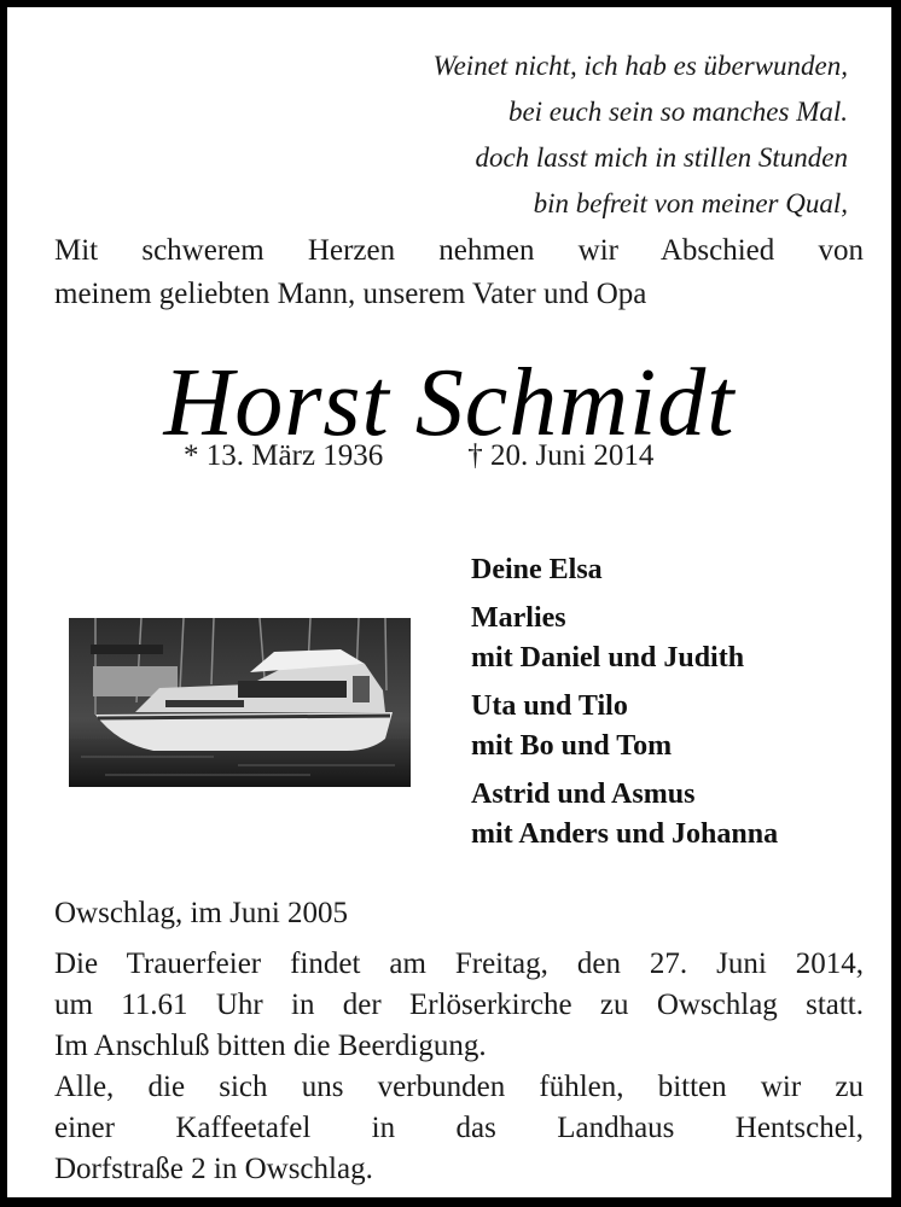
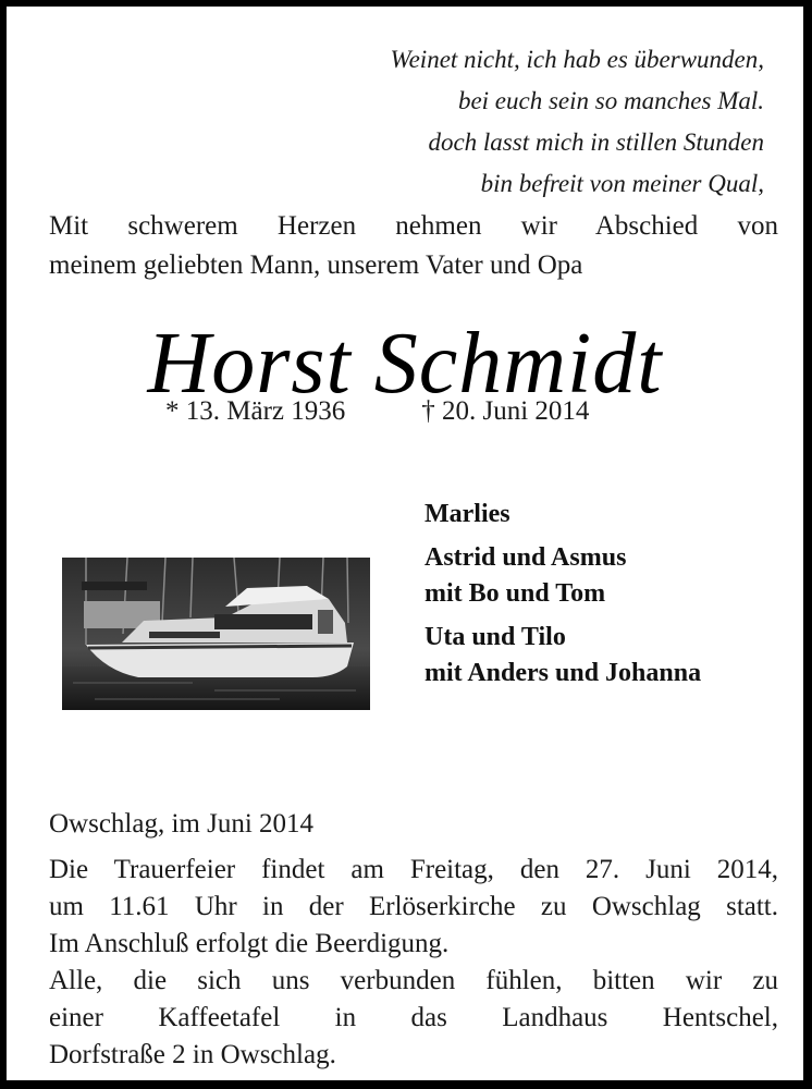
  Weinet nicht, ich hab es überwunden,
  bei euch sein so manches Mal.
  doch lasst mich in stillen Stunden
  bin befreit von meiner Qual,
  Mit schwerem Herzen nehmen wir Abschied von
  meinem geliebten Mann, unserem Vater und Opa
  Horst Schmidt
  * 13. März 1936
  † 20. Juni 2014
- Deine Elsa
  Marlies
- mit Daniel und Judith
- Uta und Tilo
+ Astrid und Asmus
  mit Bo und Tom
- Astrid und Asmus
+ Uta und Tilo
  mit Anders und Johanna
- Owschlag, im Juni 2005
+ Owschlag, im Juni 2014
  Die Trauerfeier findet am Freitag, den 27. Juni 2014,
  um 11.61 Uhr in der Erlöserkirche zu Owschlag statt.
- Im Anschluß bitten die Beerdigung.
+ Im Anschluß erfolgt die Beerdigung.
  Alle, die sich uns verbunden fühlen, bitten wir zu
  einer Kaffeetafel in das Landhaus Hentschel,
  Dorfstraße 2 in Owschlag.
